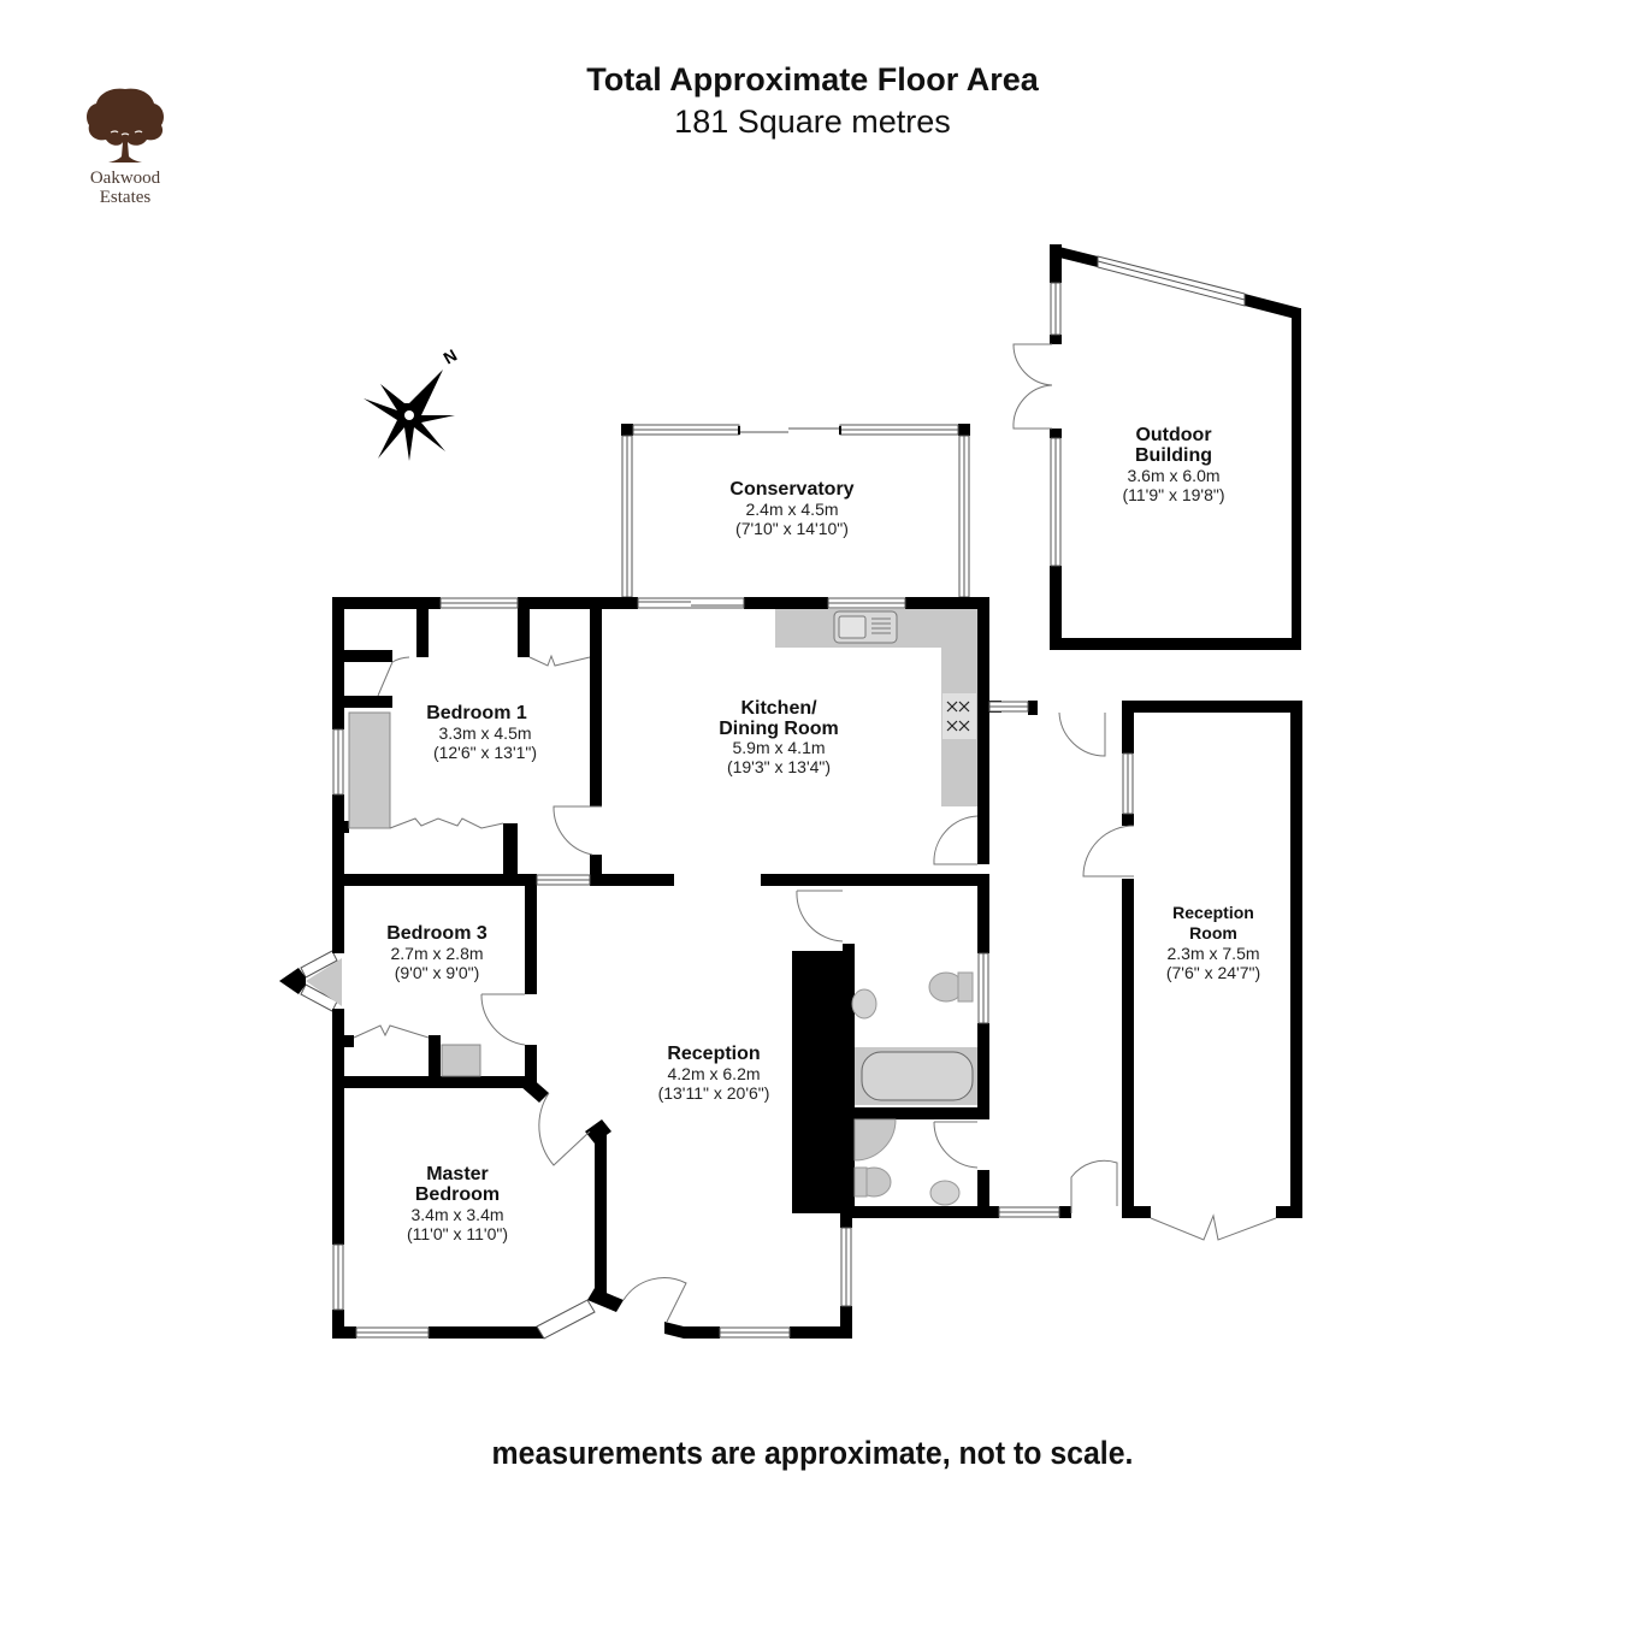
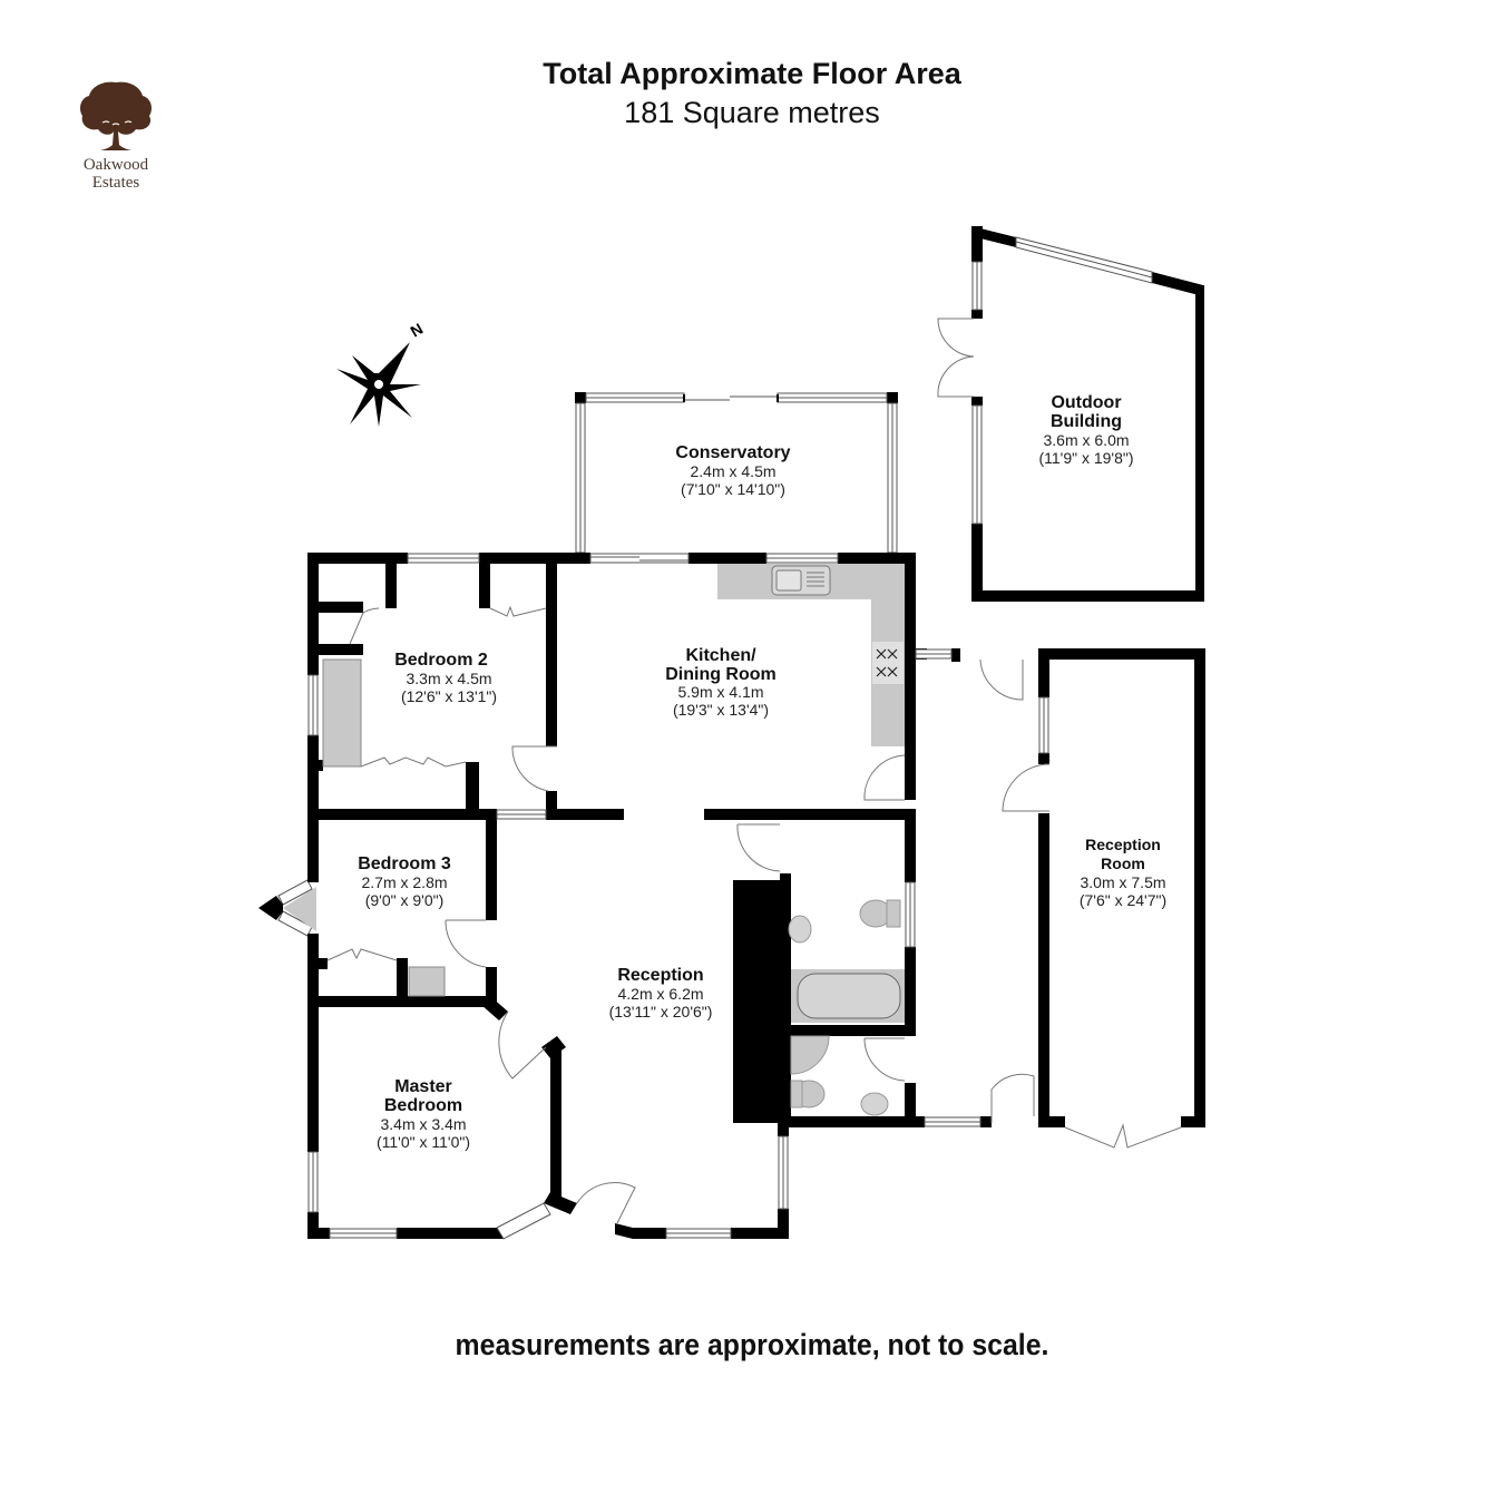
  Oakwood
  Estates
  Total Approximate Floor Area
  181 Square metres
  Conservatory
  2.4m x 4.5m
  (7'10" x 14'10")
  Outdoor
  Building
  3.6m x 6.0m
  (11'9" x 19'8")
- Bedroom 1
+ Bedroom 2
  3.3m x 4.5m
  (12'6" x 13'1")
  Kitchen/
  Dining Room
  5.9m x 4.1m
  (19'3" x 13'4")
  Bedroom 3
  2.7m x 2.8m
  (9'0" x 9'0")
  Reception
  4.2m x 6.2m
  (13'11" x 20'6")
  Reception
  Room
- 2.3m x 7.5m
+ 3.0m x 7.5m
  (7'6" x 24'7")
  Master
  Bedroom
  3.4m x 3.4m
  (11'0" x 11'0")
  measurements are approximate, not to scale.
